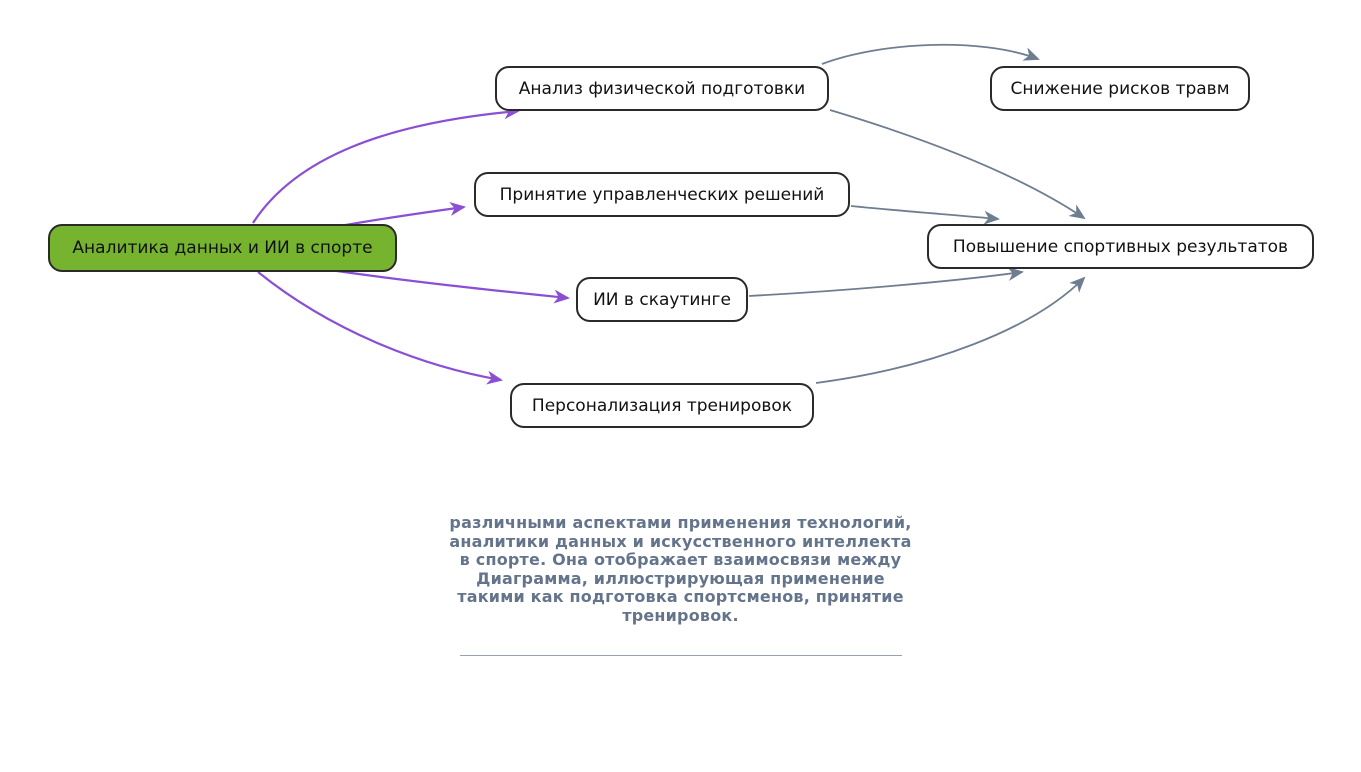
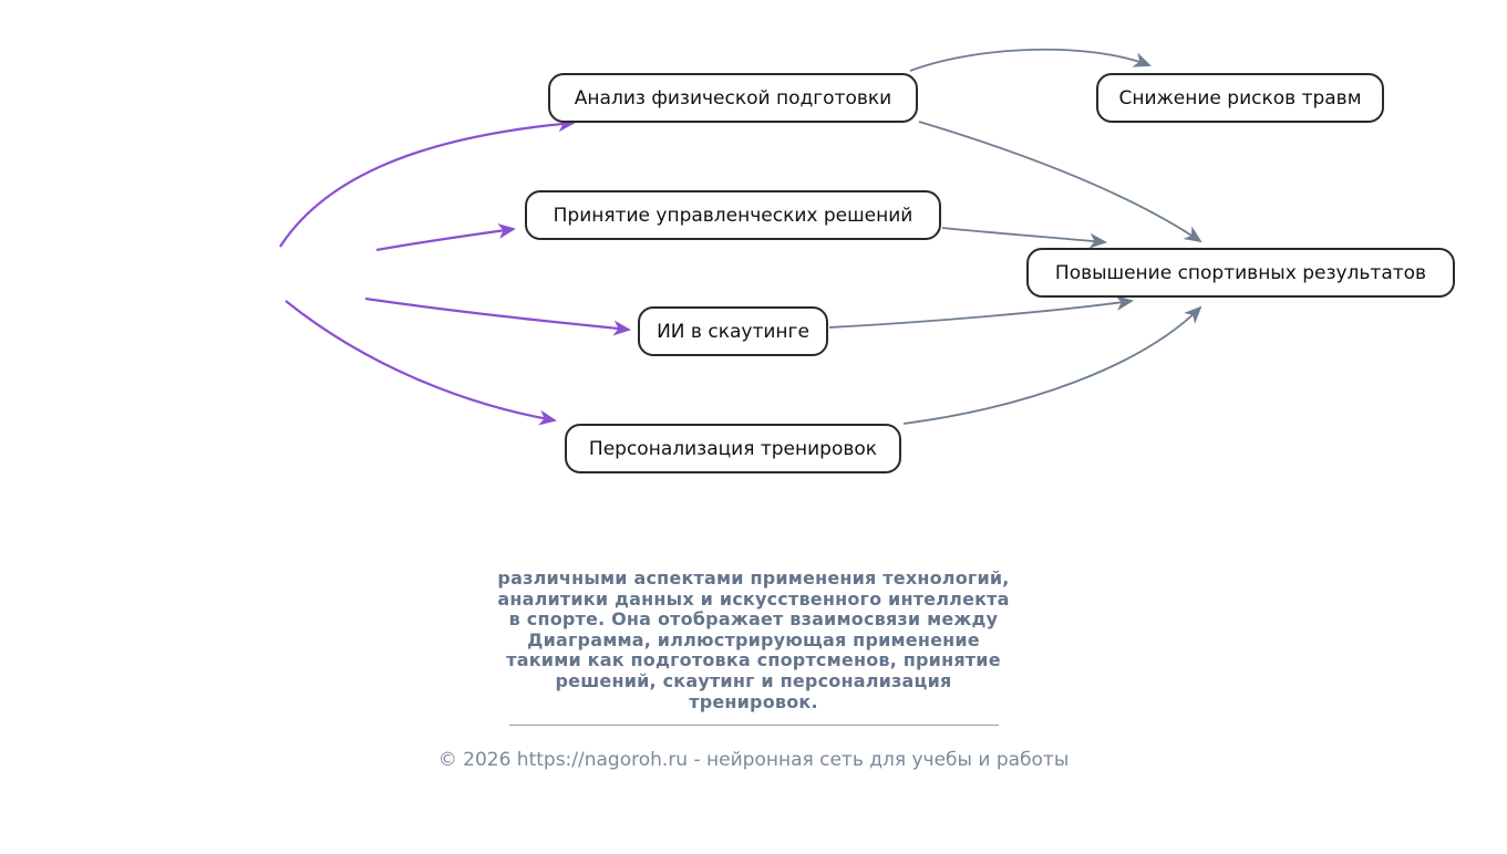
- Аналитика данных и ИИ в спорте
  Анализ физической подготовки
  Снижение рисков травм
  Принятие управленческих решений
  Повышение спортивных результатов
  ИИ в скаутинге
  Персонализация тренировок
  различными аспектами применения технологий,
  аналитики данных и искусственного интеллекта
  в спорте. Она отображает взаимосвязи между
  Диаграмма, иллюстрирующая применение
  такими как подготовка спортсменов, принятие
+ решений, скаутинг и персонализация
  тренировок.
+ © 2026 https://nagoroh.ru - нейронная сеть для учебы и работы
